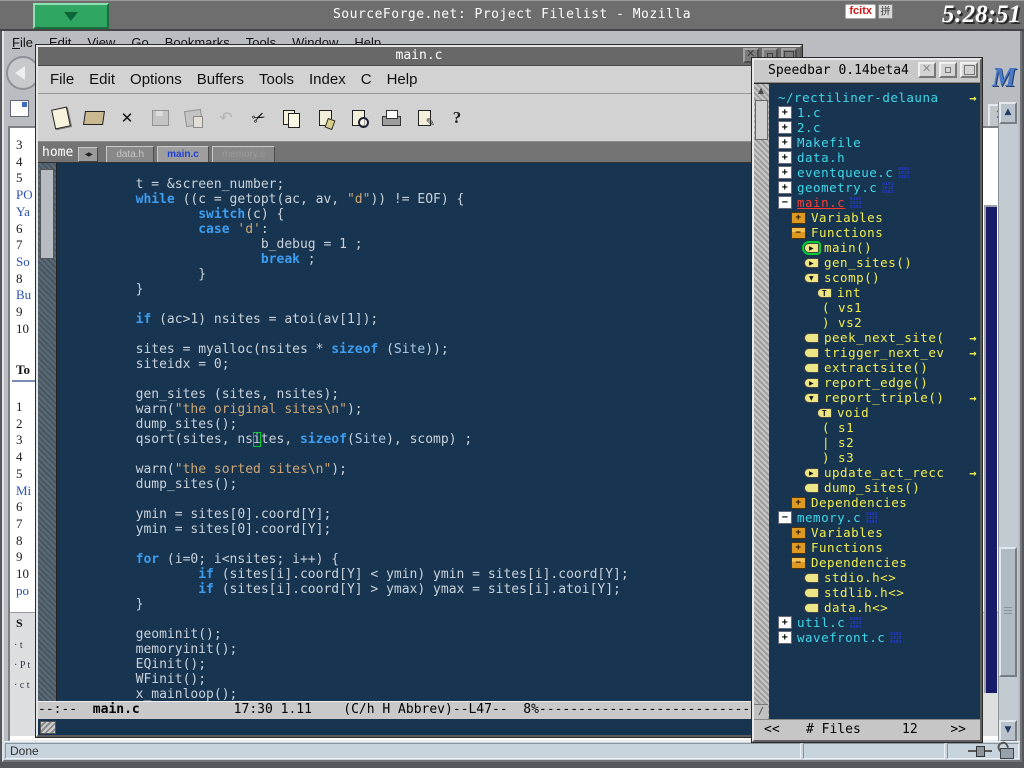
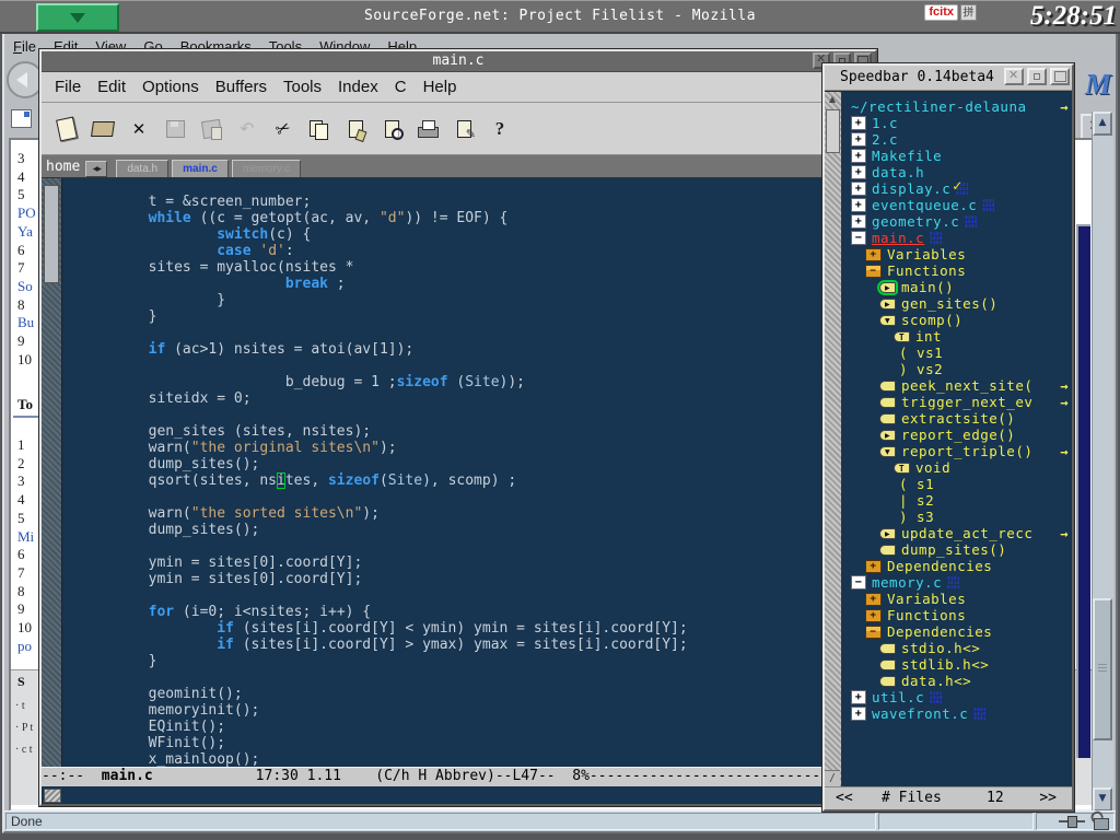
  SourceForge.net: Project Filelist - Mozilla
  fcitx
  拼
  5:28:51
  File
  Edit
  View
  Go
  Bookmarks
  Tools
  Window
  Help
  M
  3
  4
  5
  PO
  Ya
  6
  7
  So
  8
  Bu
  9
  10
  To
  1
  2
  3
  4
  5
  Mi
  6
  7
  8
  9
  10
  po
  S
  · t
  · P t
  · c t
  ▲
  ▼
  Done
  main.c
  File
  Edit
  Options
  Buffers
  Tools
  Index
  C
  Help
  home
  t = &screen_number;
  while ((c = getopt(ac, av, "d")) != EOF) {
  switch(c) {
  case 'd':
- b_debug = 1 ;
+ sites = myalloc(nsites *
  break ;
  }
  }
  if (ac>1) nsites = atoi(av[1]);
- sites = myalloc(nsites * sizeof (Site));
+ b_debug = 1 ;sizeof (Site));
  siteidx = 0;
  gen_sites (sites, nsites);
  warn("the original sites\n");
  dump_sites();
  qsort(sites, nsites, sizeof(Site), scomp) ;
  warn("the sorted sites\n");
  dump_sites();
  ymin = sites[0].coord[Y];
  ymin = sites[0].coord[Y];
  for (i=0; i<nsites; i++) {
  if (sites[i].coord[Y] < ymin) ymin = sites[i].coord[Y];
- if (sites[i].coord[Y] > ymax) ymax = sites[i].atoi[Y];
+ if (sites[i].coord[Y] > ymax) ymax = sites[i].coord[Y];
  }
  geominit();
  memoryinit();
  EQinit();
  WFinit();
  x_mainloop();
  --:-- main.c 17:30 1.11 (C/h H Abbrev)--L47-- 8%---------------------------
  Speedbar 0.14beta4
  ▲
  /
  ~/rectiliner-delauna
  →
  1.c
  2.c
  Makefile
  data.h
+ display.c
  eventqueue.c
  geometry.c
  main.c
  Variables
  Functions
  main()
  gen_sites()
  scomp()
  int
  ( vs1
  ) vs2
  peek_next_site(
  →
  trigger_next_ev
  →
  extractsite()
  report_edge()
  report_triple()
  →
  void
  ( s1
  | s2
  ) s3
  update_act_recc
  →
  dump_sites()
  Dependencies
  memory.c
  Variables
  Functions
  Dependencies
  stdio.h<>
  stdlib.h<>
  data.h<>
  util.c
  wavefront.c
  <<
  # Files
  12
  >>
